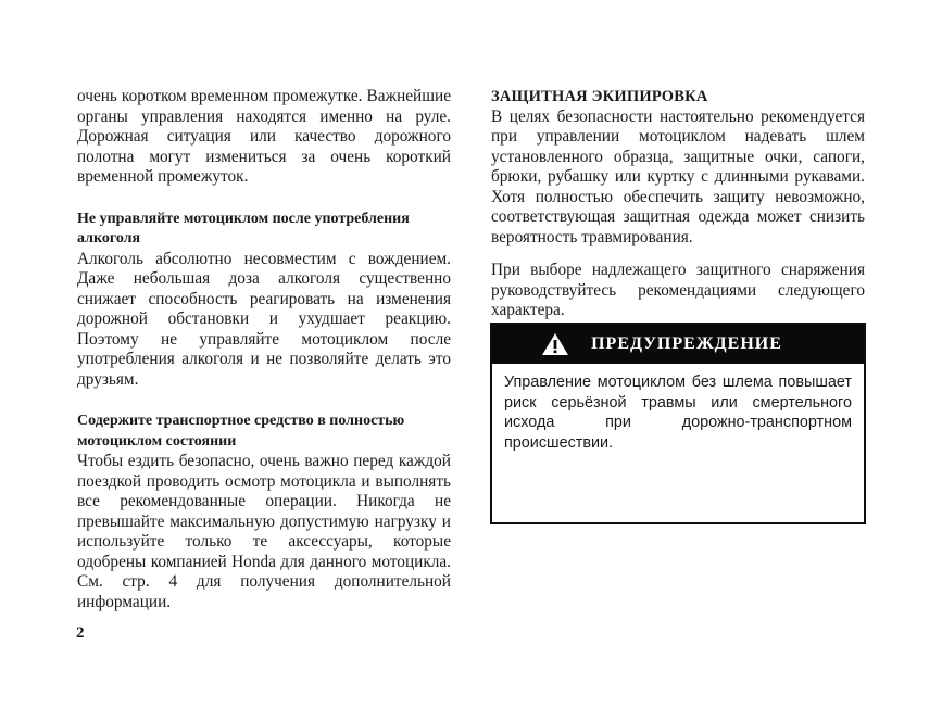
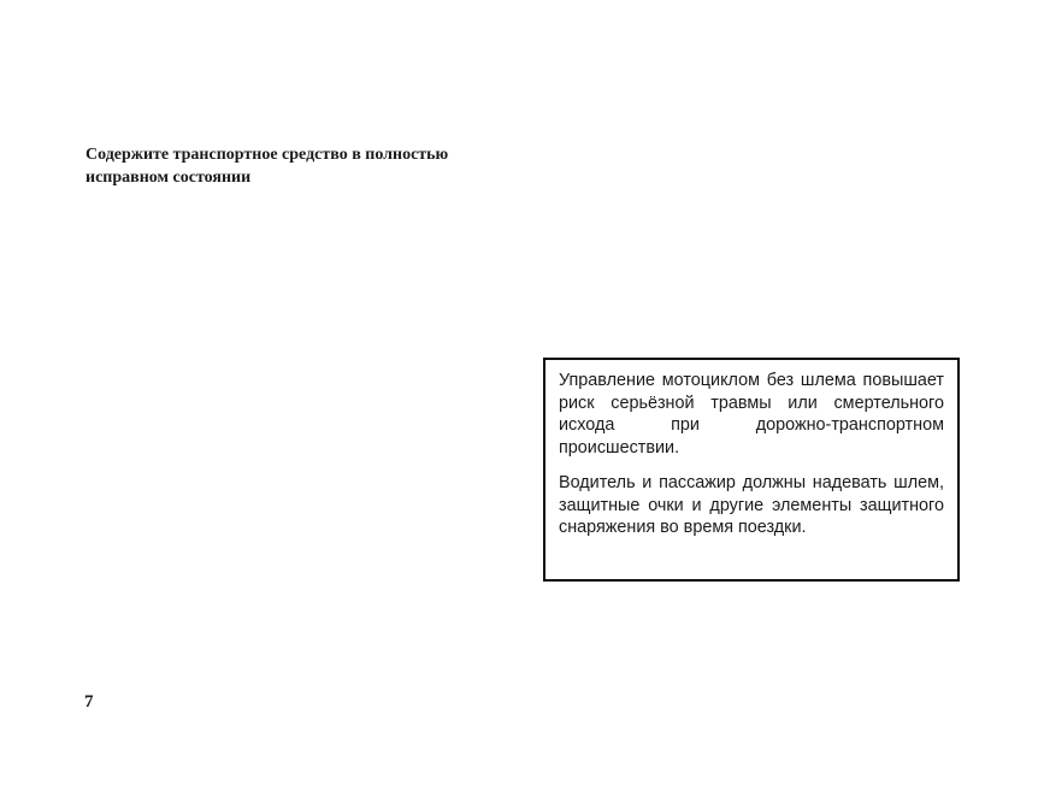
- очень коротком временном промежутке. Важнейшие органы управления находятся именно на руле. Дорожная ситуация или качество дорожного полотна могут измениться за очень короткий временной промежуток.
- Не управляйте мотоциклом после употребления алкоголя
- Алкоголь абсолютно несовместим с вождением. Даже небольшая доза алкоголя существенно снижает способность реагировать на изменения дорожной обстановки и ухудшает реакцию. Поэтому не управляйте мотоциклом после употребления алкоголя и не позволяйте делать это друзьям.
- Содержите транспортное средство в полностью мотоциклом состоянии
+ Содержите транспортное средство в полностью исправном состоянии
- Чтобы ездить безопасно, очень важно перед каждой поездкой проводить осмотр мотоцикла и выполнять все рекомендованные операции. Никогда не превышайте максимальную допустимую нагрузку и используйте только те аксессуары, которые одобрены компанией Honda для данного мотоцикла. См. стр. 4 для получения дополнительной информации.
- ЗАЩИТНАЯ ЭКИПИРОВКА
- В целях безопасности настоятельно рекомендуется при управлении мотоциклом надевать шлем установленного образца, защитные очки, сапоги, брюки, рубашку или куртку с длинными рукавами. Хотя полностью обеспечить защиту невозможно, соответствующая защитная одежда может снизить вероятность травмирования.
- При выборе надлежащего защитного снаряжения руководствуйтесь рекомендациями следующего характера.
- ПРЕДУПРЕЖДЕНИЕ
  Управление мотоциклом без шлема повышает риск серьёзной травмы или смертельного исхода при дорожно-транспортном происшествии.
+ Водитель и пассажир должны надевать шлем, защитные очки и другие элементы защитного снаряжения во время поездки.
- 2
+ 7
